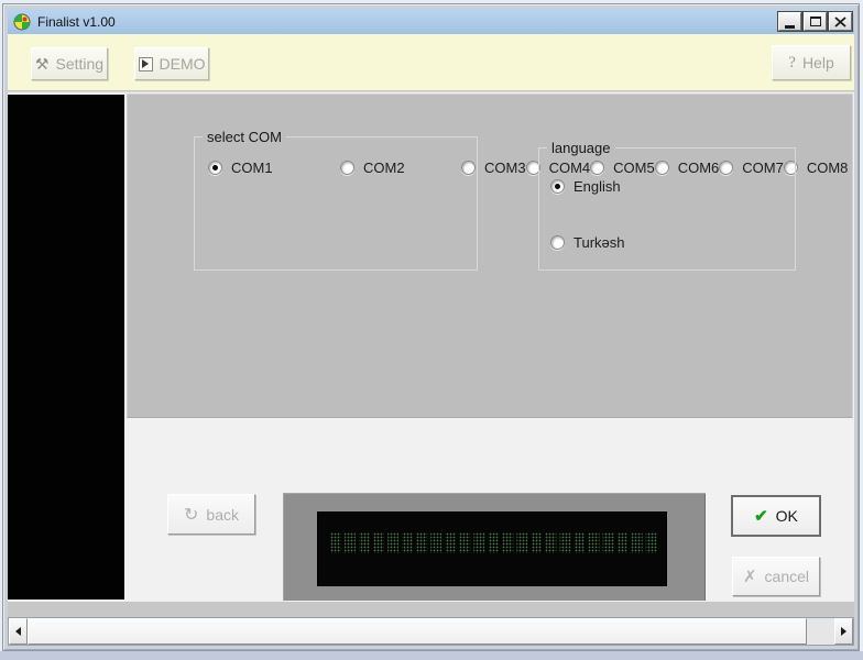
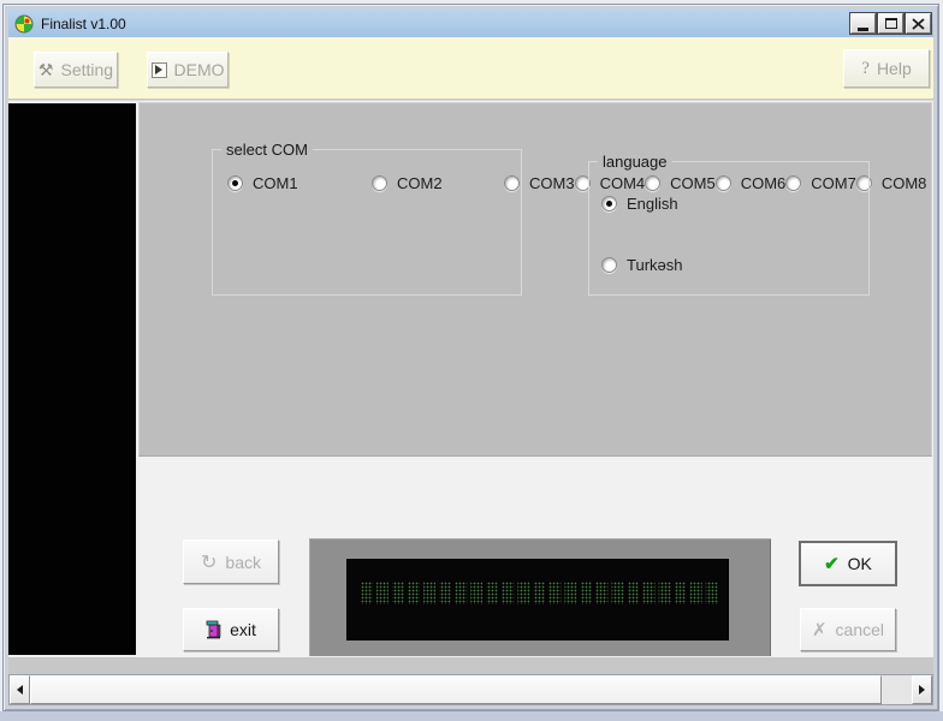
  Finalist v1.00
  ⚒
  Setting
  DEMO
  ?
  Help
  select COM
  COM1
  COM2
  COM3
  COM4
  COM5
  COM6
  COM7
  COM8
  language
  English
  Turkəsh
  ↻
  back
+ exit
  ███████████████████████
  ✔
  OK
  ✗
  cancel
